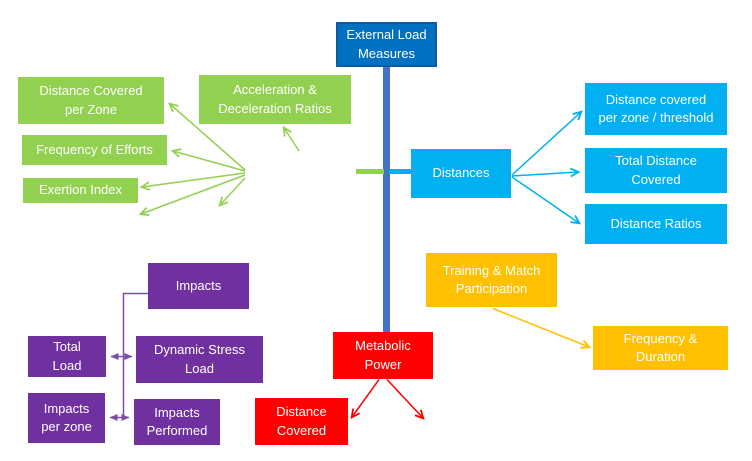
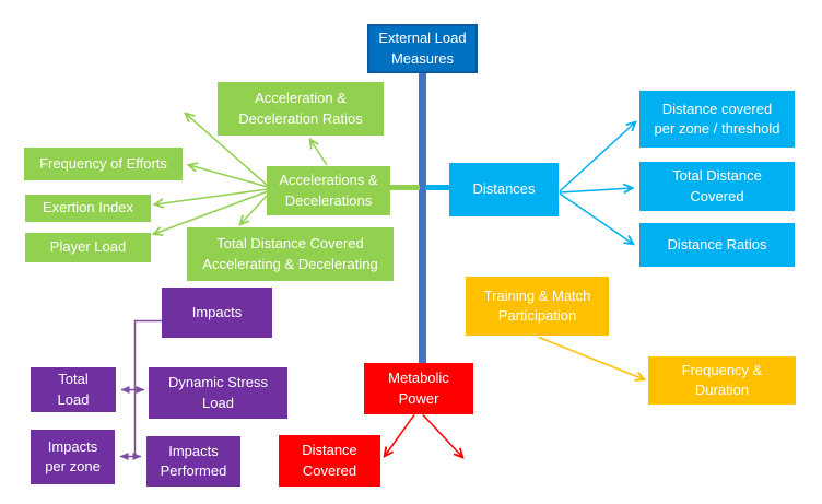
  External Load
  Measures
- Distance Covered
- per Zone
  Acceleration &
  Deceleration Ratios
  Frequency of Efforts
  Exertion Index
+ Player Load
+ Accelerations &
+ Decelerations
+ Total Distance Covered
+ Accelerating & Decelerating
  Distances
  Distance covered
  per zone / threshold
  Total Distance
  Covered
  Distance Ratios
  Impacts
  Total
  Load
  Dynamic Stress
  Load
  Impacts
  per zone
  Impacts
  Performed
  Metabolic
  Power
  Distance
  Covered
  Training & Match
  Participation
  Frequency &
  Duration
